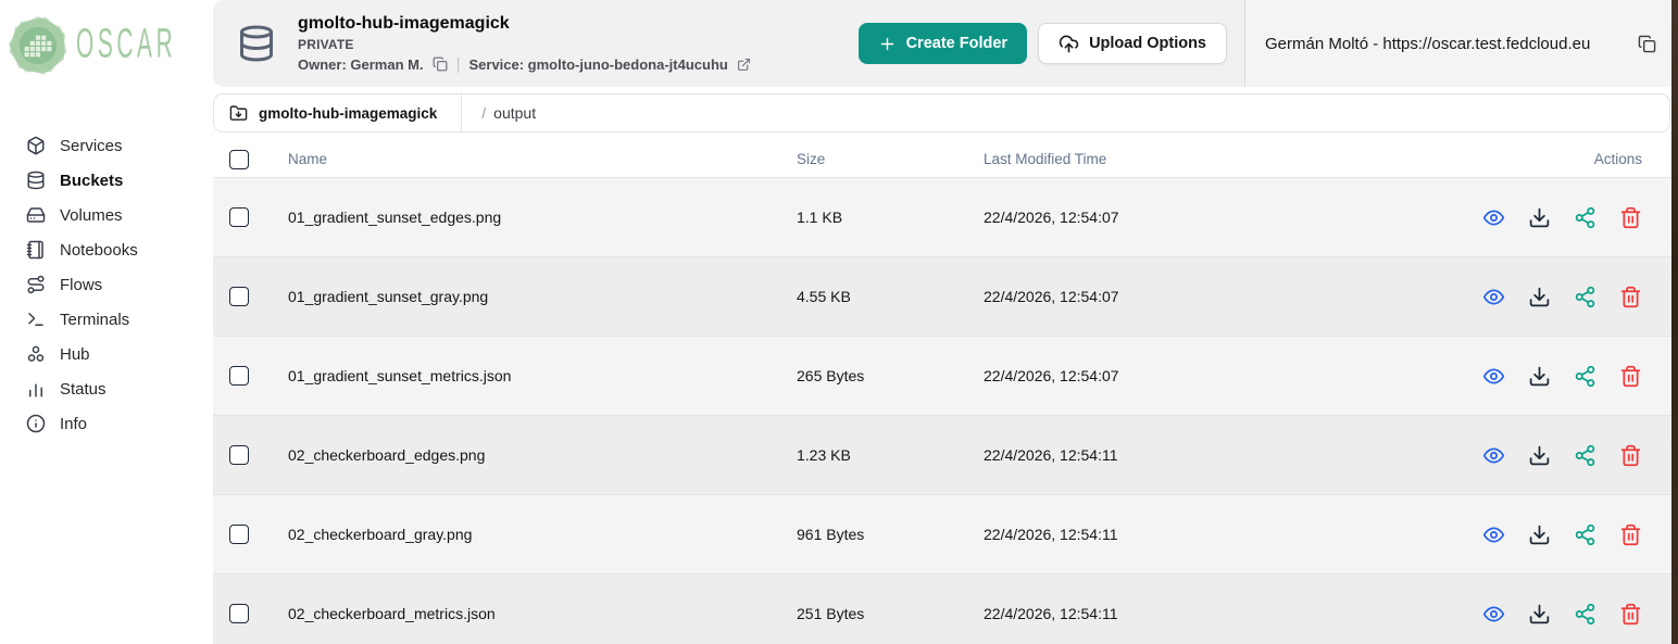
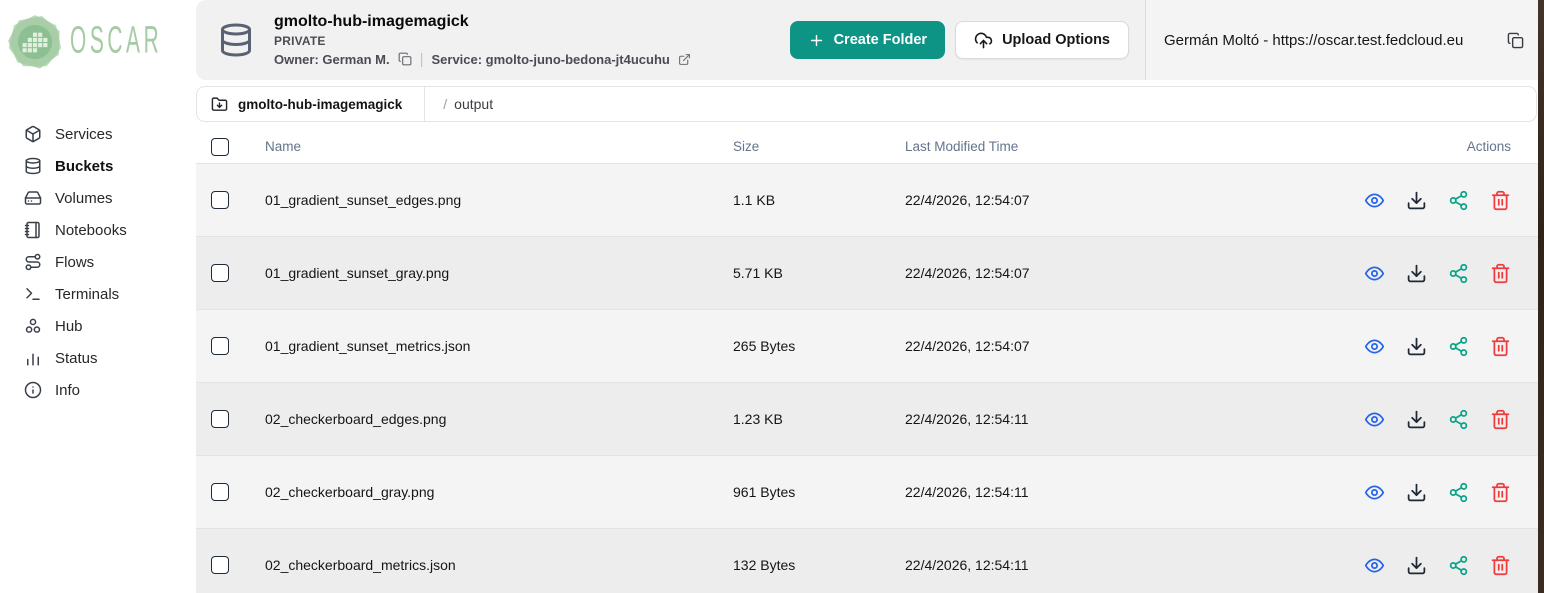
  OSCAR
  Services
  Buckets
  Volumes
  Notebooks
  Flows
  Terminals
  Hub
  Status
  Info
  gmolto-hub-imagemagick
  PRIVATE
  Owner: German M.
  |
  Service: gmolto-juno-bedona-jt4ucuhu
  Create Folder
  Upload Options
  Germán Moltó - https://oscar.test.fedcloud.eu
  gmolto-hub-imagemagick
  /
  output
  Name
  Size
  Last Modified Time
  Actions
  01_gradient_sunset_edges.png
  1.1 KB
  22/4/2026, 12:54:07
  01_gradient_sunset_gray.png
- 4.55 KB
+ 5.71 KB
  22/4/2026, 12:54:07
  01_gradient_sunset_metrics.json
  265 Bytes
  22/4/2026, 12:54:07
  02_checkerboard_edges.png
  1.23 KB
  22/4/2026, 12:54:11
  02_checkerboard_gray.png
  961 Bytes
  22/4/2026, 12:54:11
  02_checkerboard_metrics.json
- 251 Bytes
+ 132 Bytes
  22/4/2026, 12:54:11
